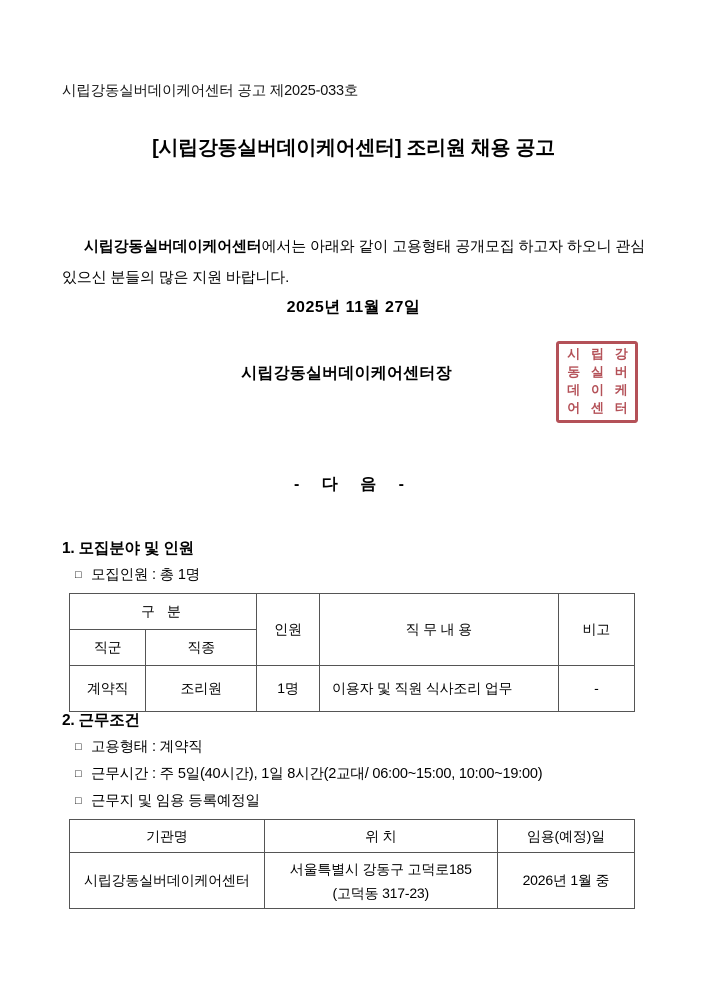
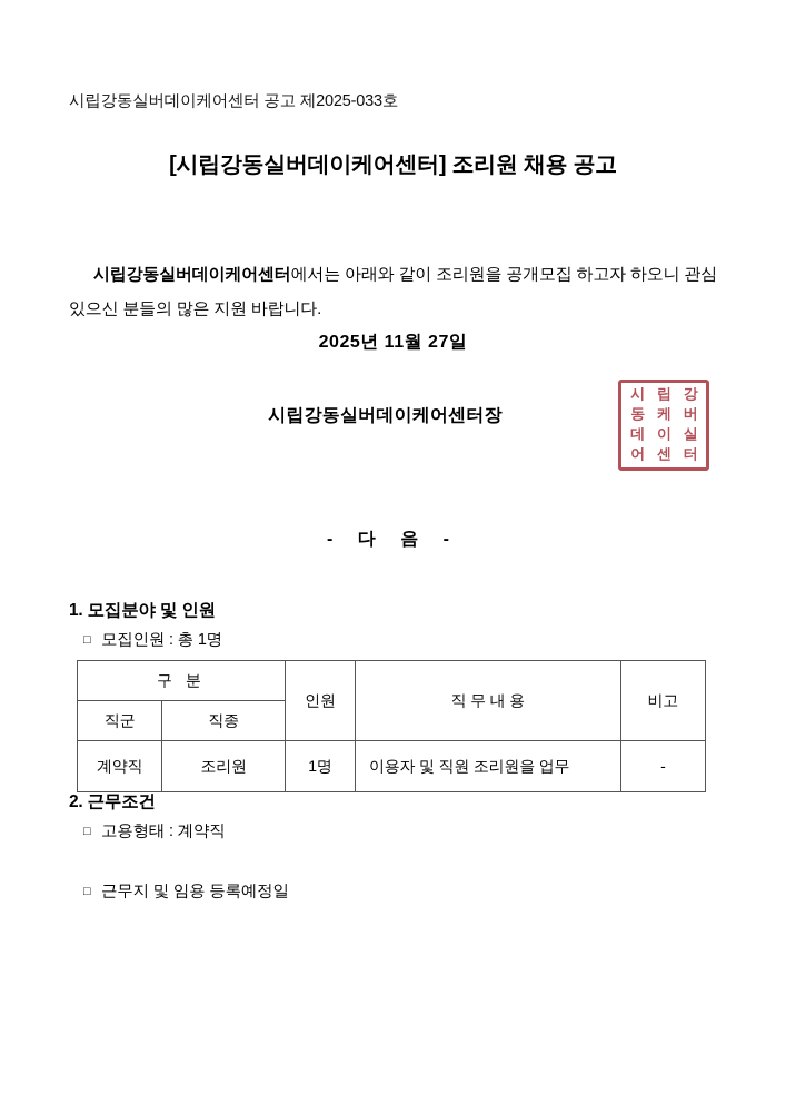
  시립강동실버데이케어센터 공고 제2025-033호
  [시립강동실버데이케어센터] 조리원 채용 공고
- 시립강동실버데이케어센터에서는 아래와 같이 고용형태 공개모집 하고자 하오니 관심 있으신 분들의 많은 지원 바랍니다.
+ 시립강동실버데이케어센터에서는 아래와 같이 조리원을 공개모집 하고자 하오니 관심 있으신 분들의 많은 지원 바랍니다.
  2025년 11월 27일
  시립강동실버데이케어센터장
  시
  립
  강
  동
- 실
+ 케
  버
  데
  이
- 케
+ 실
  어
  센
  터
  - 다 음 -
  1. 모집분야 및 인원
  □ 모집인원 : 총 1명
  구 분	인원	직 무 내 용	비고
  직군	직종
- 계약직	조리원	1명	이용자 및 직원 식사조리 업무	-
+ 계약직	조리원	1명	이용자 및 직원 조리원을 업무	-
  2. 근무조건
  □ 고용형태 : 계약직
- □ 근무시간 : 주 5일(40시간), 1일 8시간(2교대/ 06:00~15:00, 10:00~19:00)
  □ 근무지 및 임용 등록예정일
- 기관명	위 치	임용(예정)일
- 시립강동실버데이케어센터	서울특별시 강동구 고덕로185 (고덕동 317-23)	2026년 1월 중
